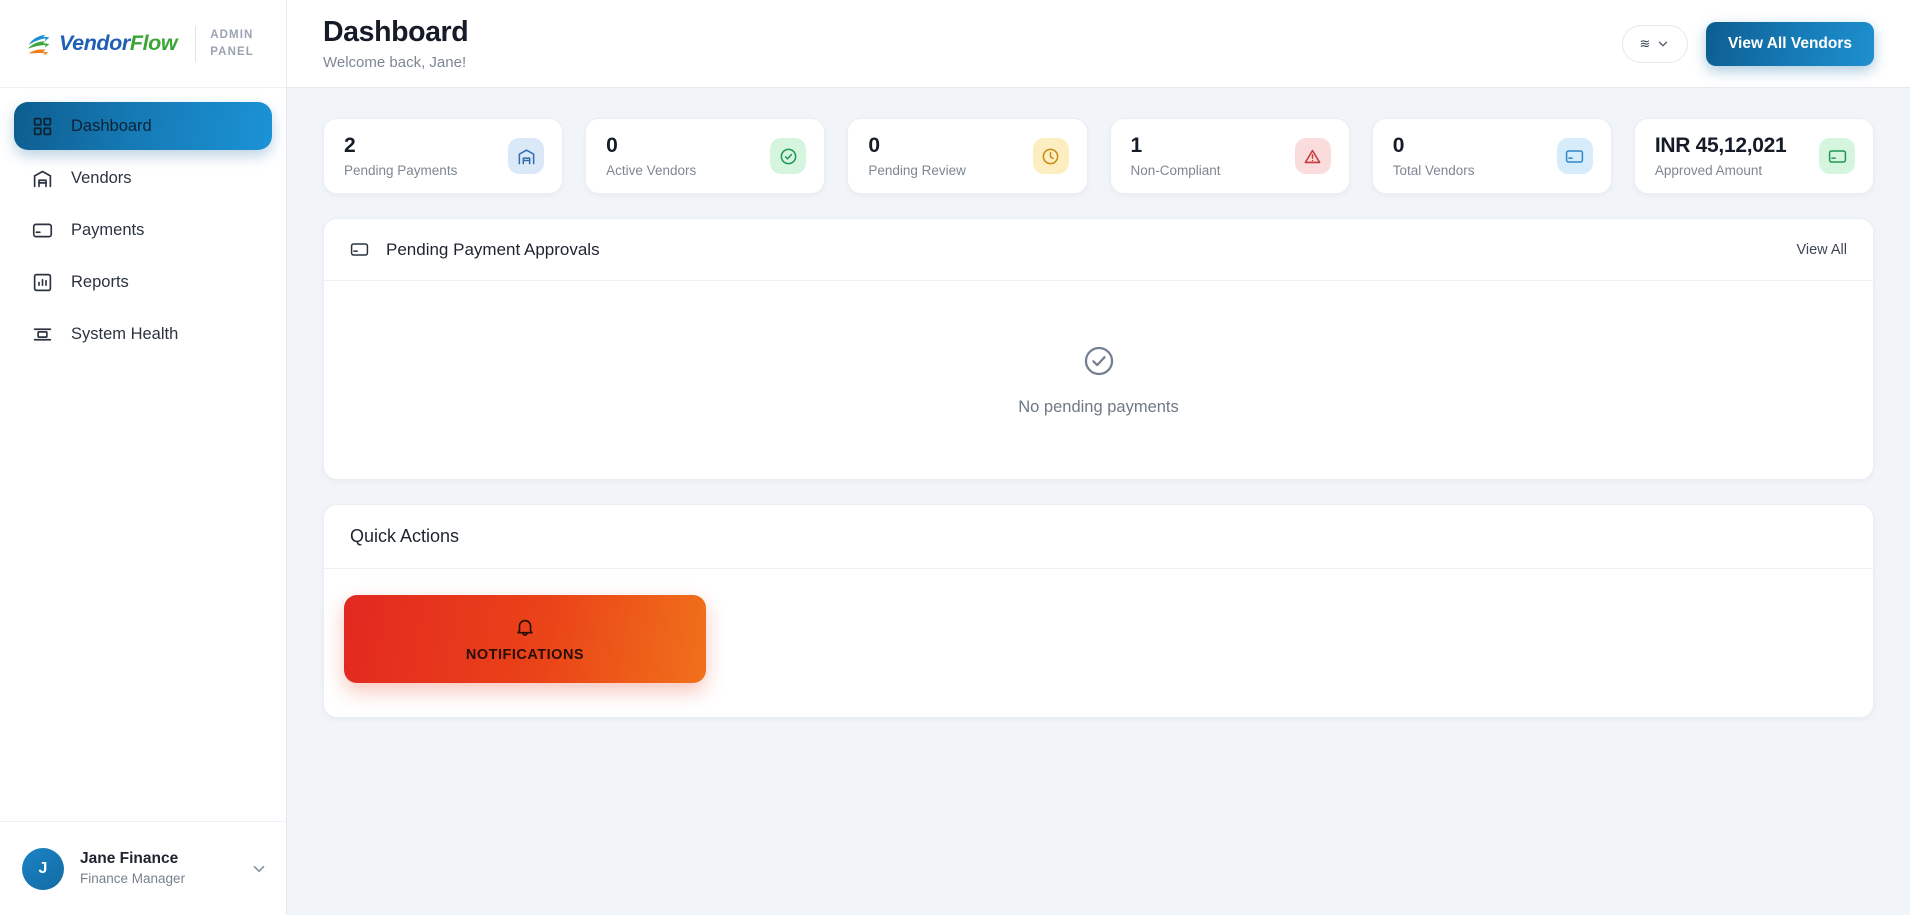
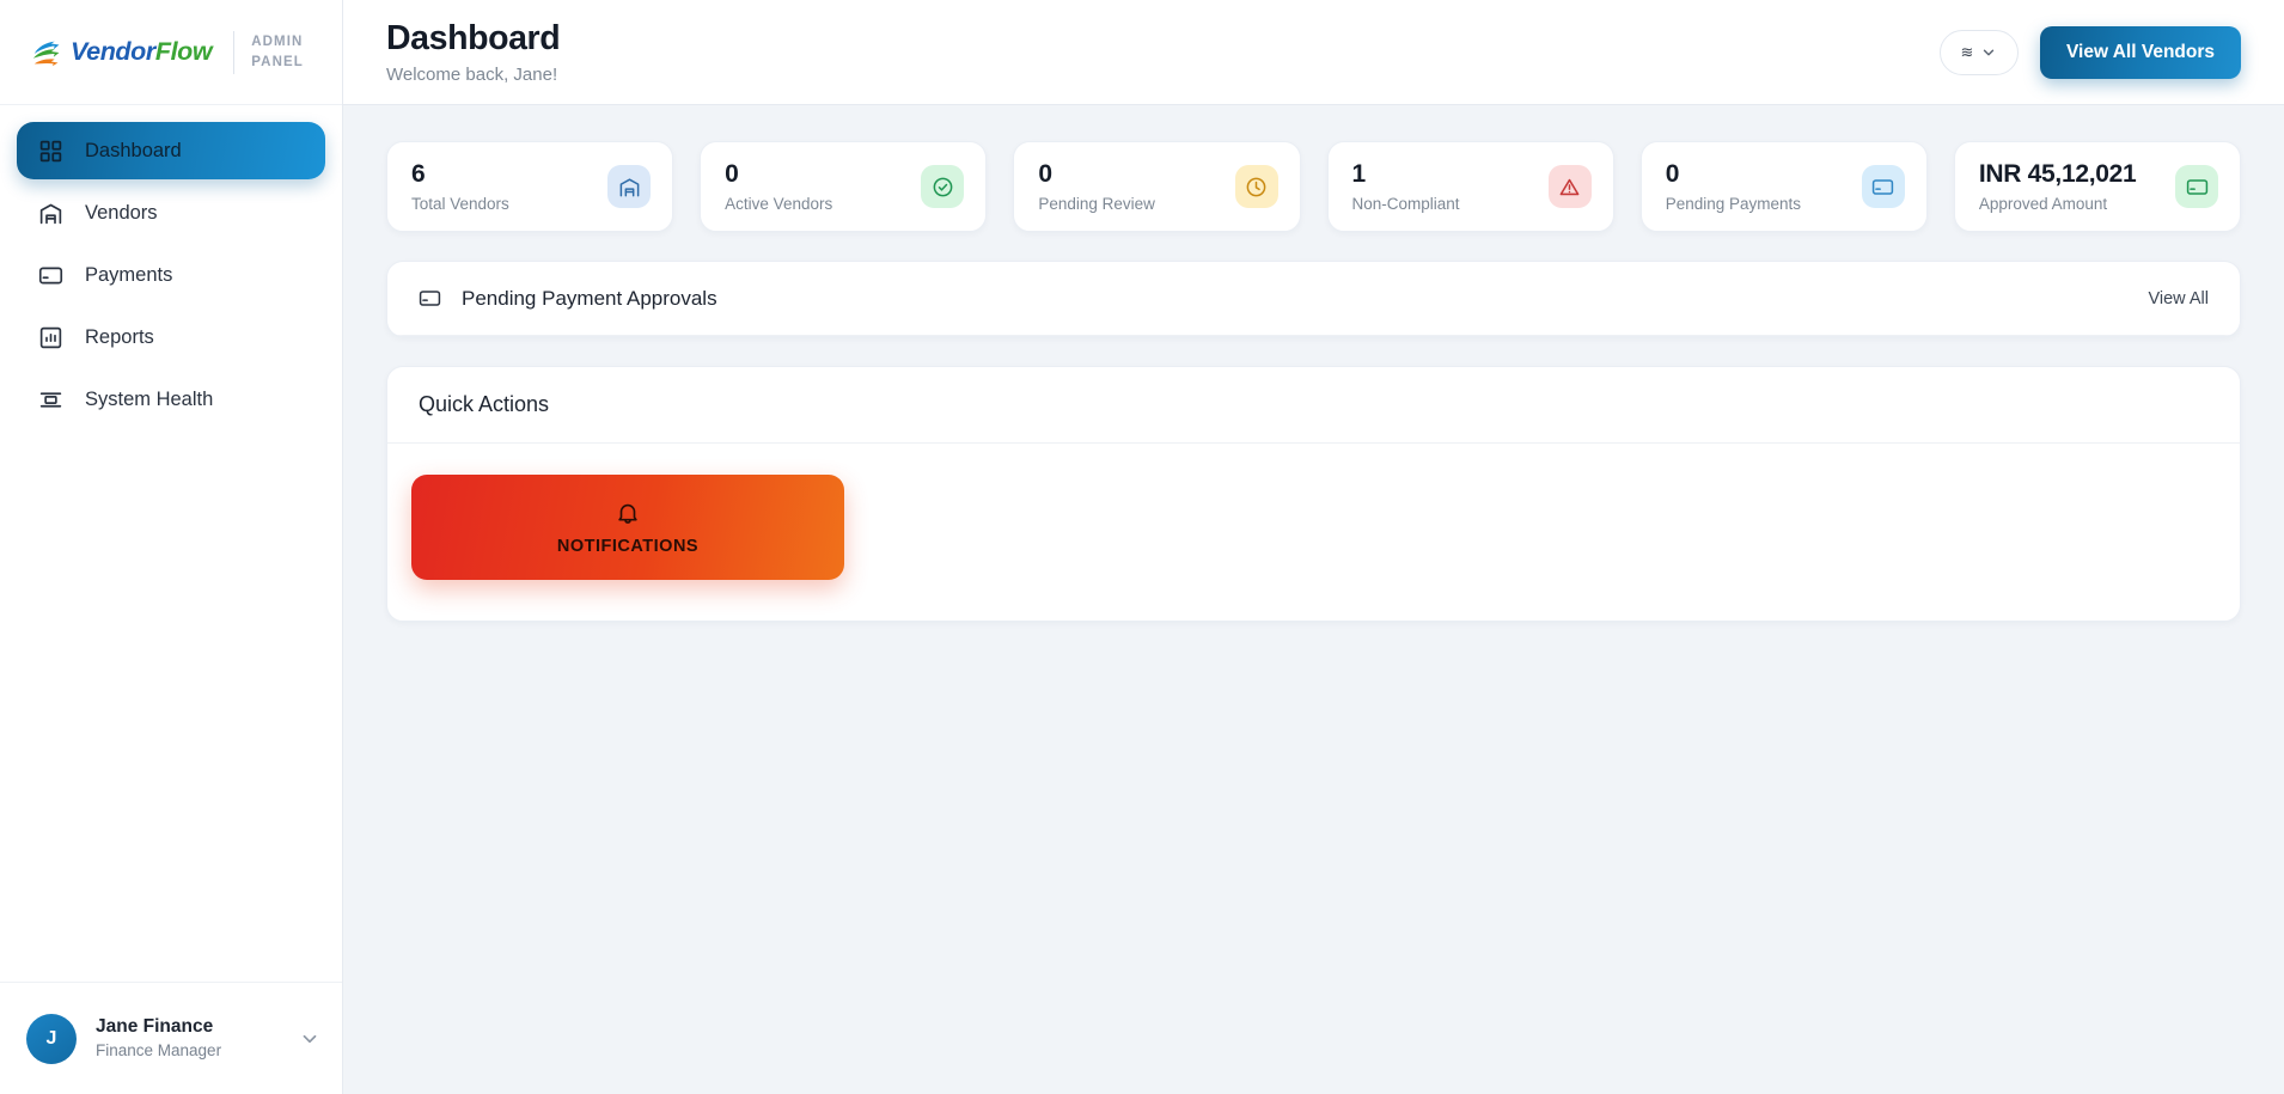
  VendorFlow
  ADMIN
  PANEL
  Dashboard
  Vendors
  Payments
  Reports
  System Health
  J
  Jane Finance
  Finance Manager
  Dashboard
  Welcome back, Jane!
  ≋
  View All Vendors
- 2
+ 6
- Pending Payments
+ Total Vendors
  0
  Active Vendors
  0
  Pending Review
  1
  Non-Compliant
  0
- Total Vendors
+ Pending Payments
  INR 45,12,021
  Approved Amount
  Pending Payment Approvals
  View All
- No pending payments
  Quick Actions
  NOTIFICATIONS
